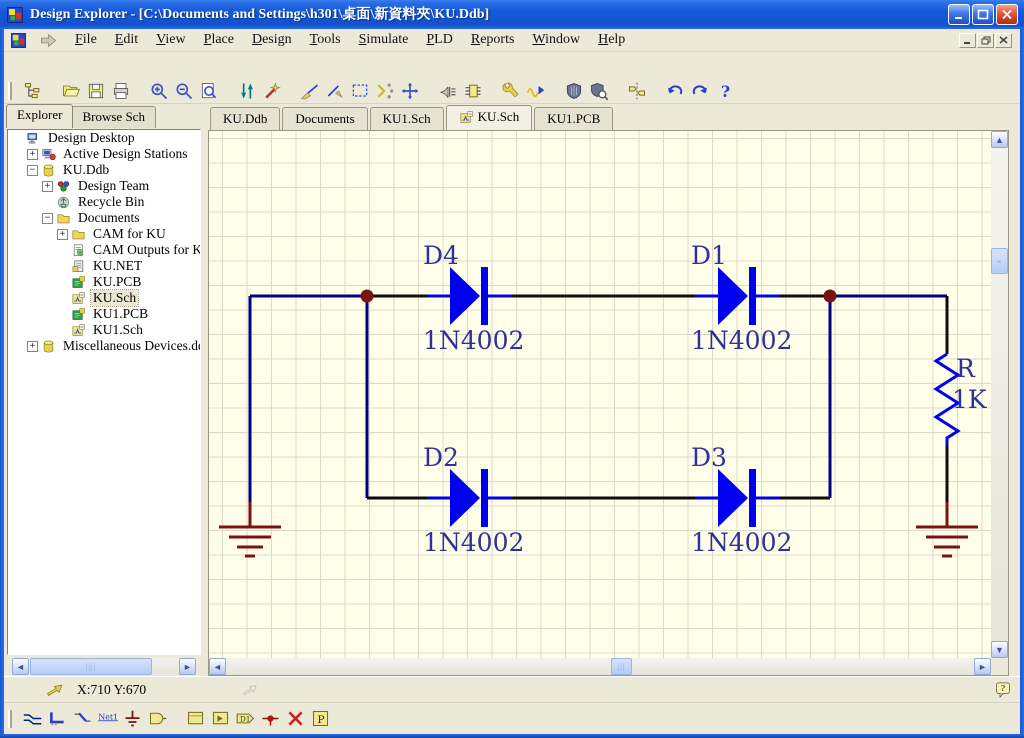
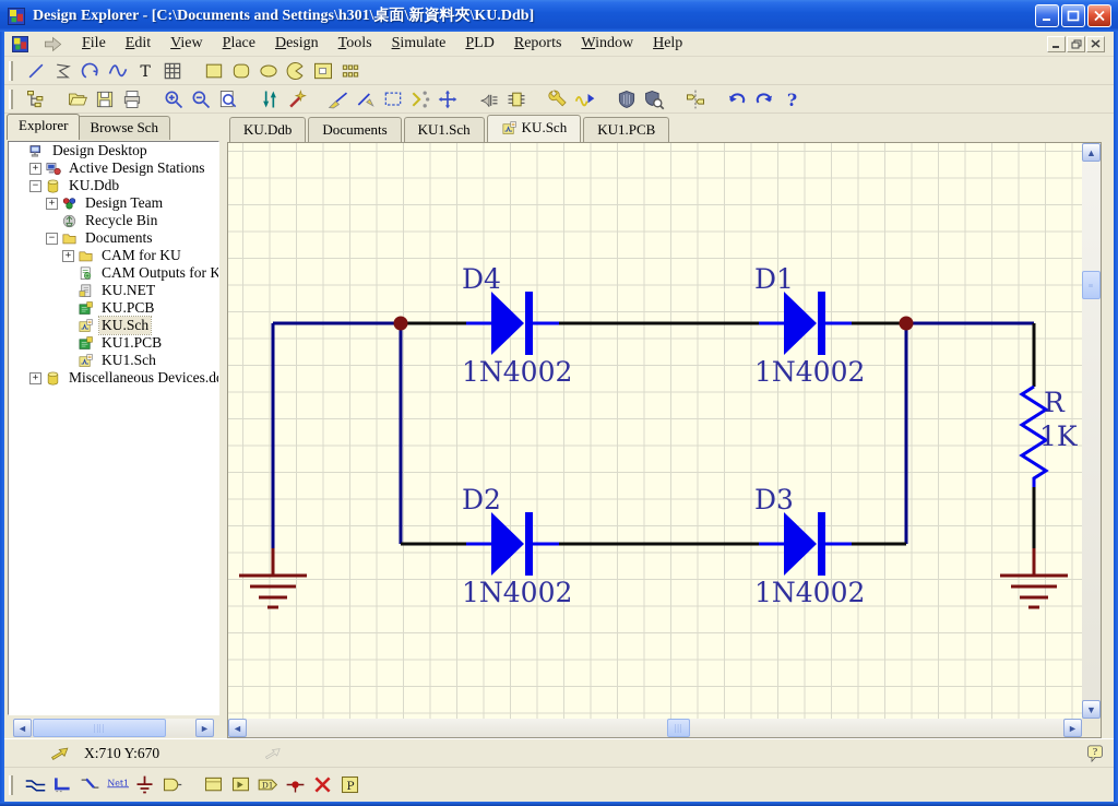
  Design Explorer - [C:\Documents and Settings\h301\桌面\新資料夾\KU.Ddb]
  File
  Edit
  View
  Place
  Design
  Tools
  Simulate
  PLD
  Reports
  Window
  Help
+ T
  ?
  Explorer
  Browse Sch
  Design Desktop
  +
  Active Design Stations
  −
  KU.Ddb
  +
  Design Team
  Recycle Bin
  −
  Documents
  +
  CAM for KU
  CAM Outputs for K
  KU.NET
  KU.PCB
  KU.Sch
  KU1.PCB
  KU1.Sch
  +
  Miscellaneous Devices.d
  ◄
  ||||
  ►
  KU.Ddb
  Documents
  KU1.Sch
  KU.Sch
  KU1.PCB
  D4
  1N4002
  D1
  1N4002
  D2
  1N4002
  D3
  1N4002
  R
  1K
  ▲
  ≡
  ▼
  ◄
  |||
  ►
  X:710 Y:670
  ?
  Net1
  D1
  P
